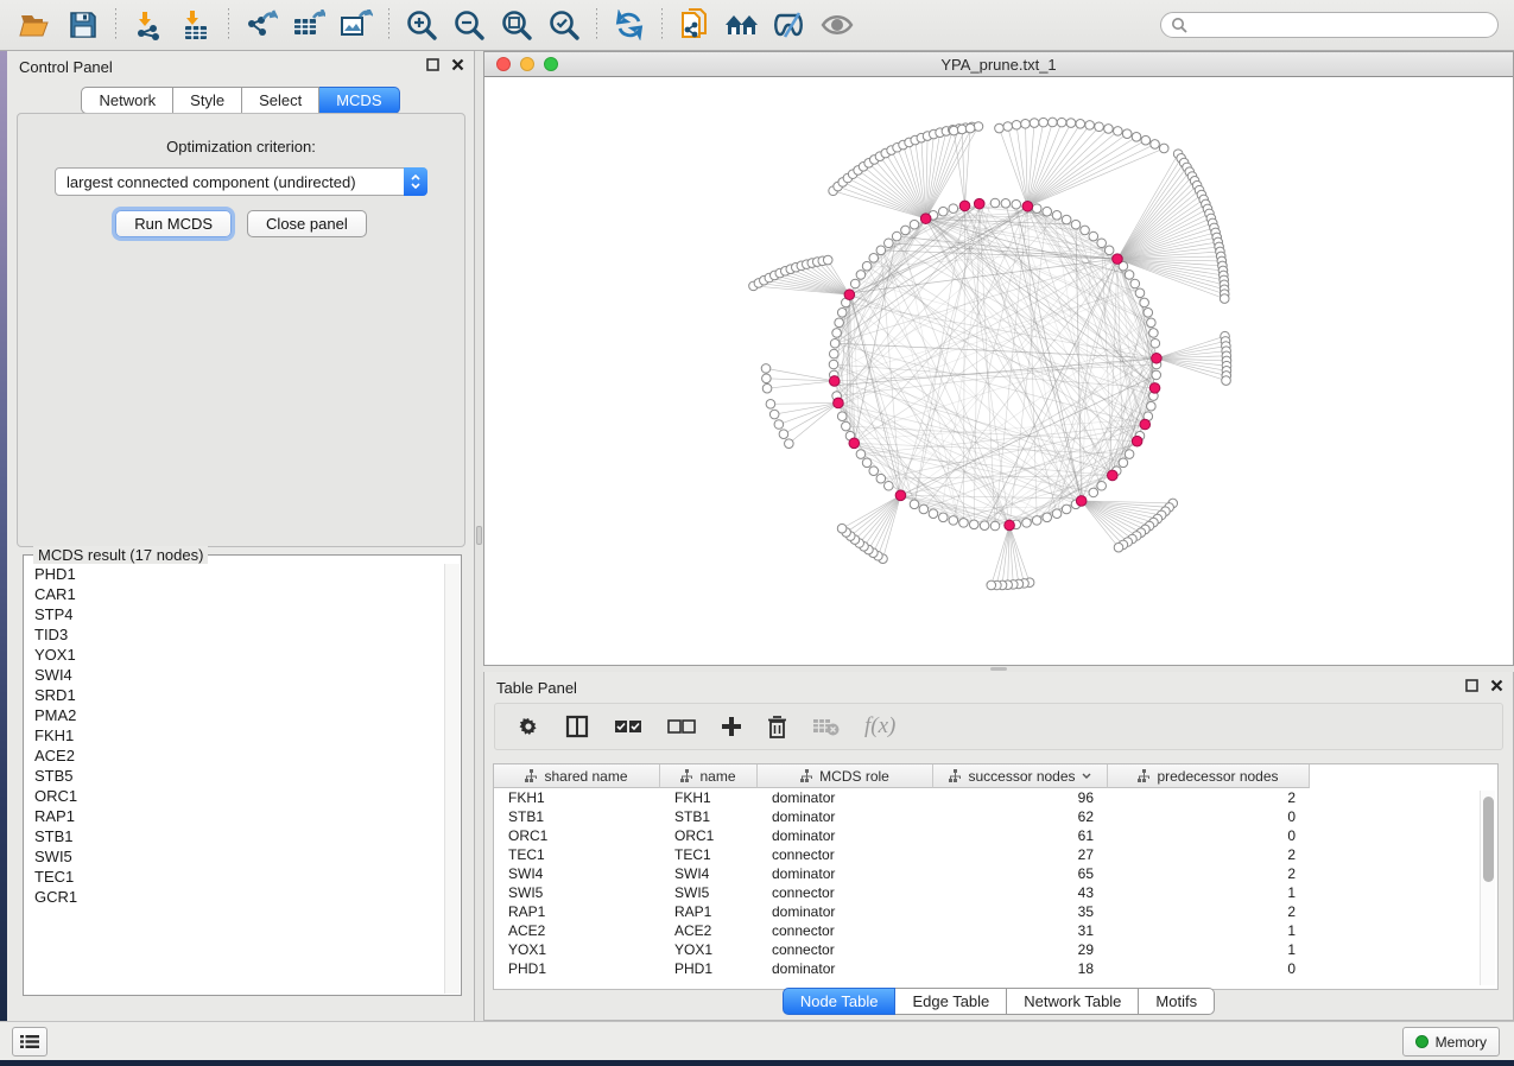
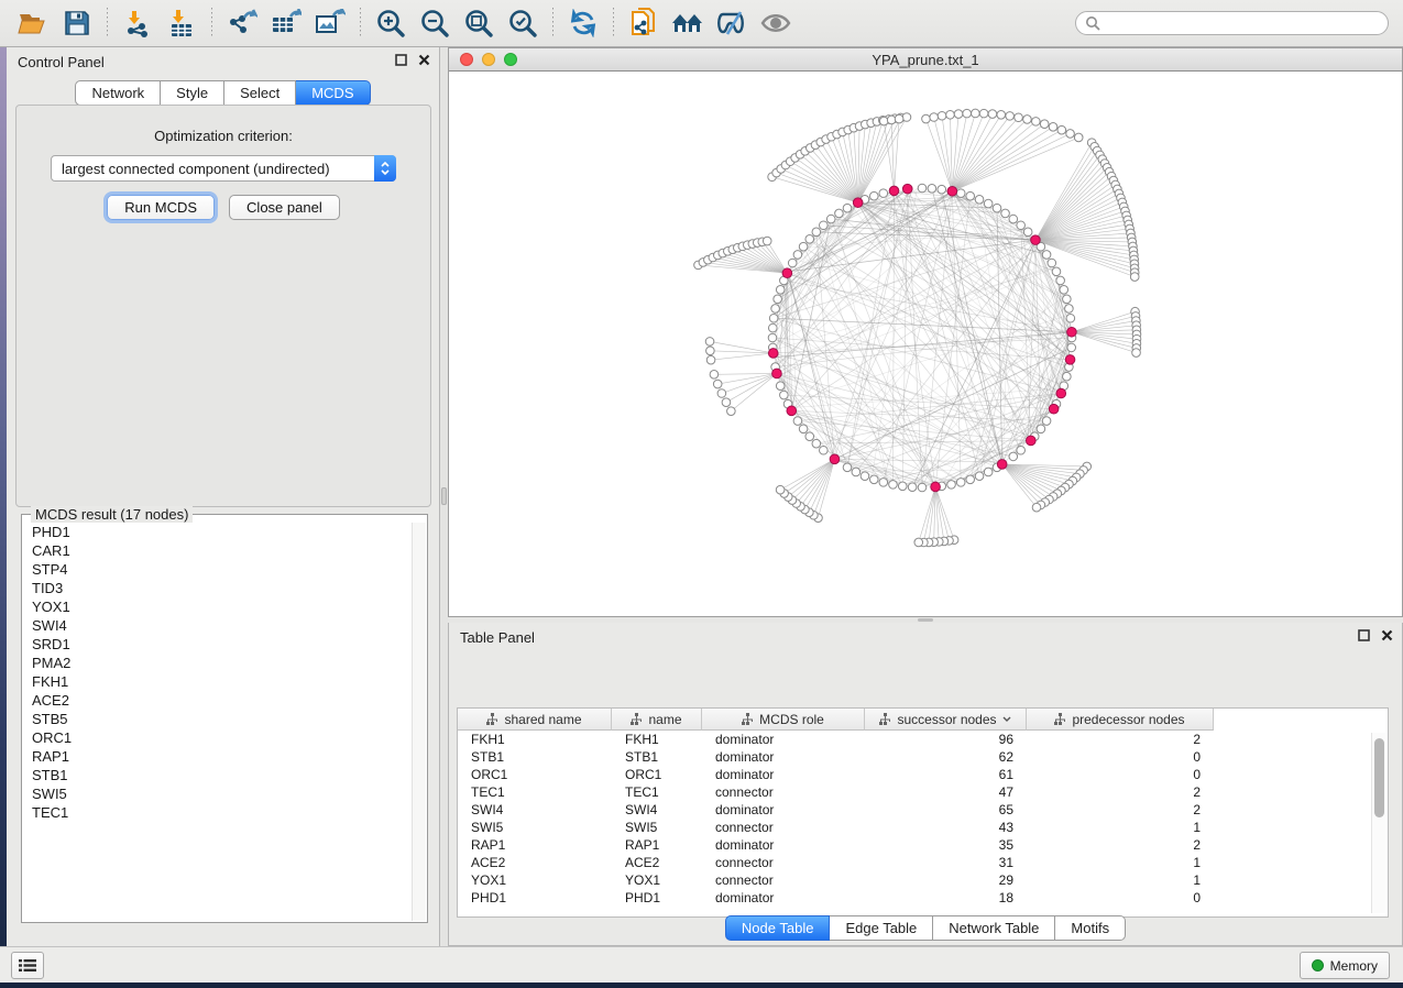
  Control Panel
  Network
  Style
  Select
  MCDS
  Optimization criterion:
  largest connected component (undirected)
  Run MCDS
  Close panel
  MCDS result (17 nodes)
  PHD1
  CAR1
  STP4
  TID3
  YOX1
  SWI4
  SRD1
  PMA2
  FKH1
  ACE2
  STB5
  ORC1
  RAP1
  STB1
  SWI5
  TEC1
- GCR1
  YPA_prune.txt_1
  Table Panel
- f(x)
  shared name
  name
  MCDS role
  successor nodes
  predecessor nodes
  FKH1
  FKH1
  dominator
  96
  2
  STB1
  STB1
  dominator
  62
  0
  ORC1
  ORC1
  dominator
  61
  0
  TEC1
  TEC1
  connector
- 27
+ 47
  2
  SWI4
  SWI4
  dominator
  65
  2
  SWI5
  SWI5
  connector
  43
  1
  RAP1
  RAP1
  dominator
  35
  2
  ACE2
  ACE2
  connector
  31
  1
  YOX1
  YOX1
  connector
  29
  1
  PHD1
  PHD1
  dominator
  18
  0
  Node Table
  Edge Table
  Network Table
  Motifs
  Memory
